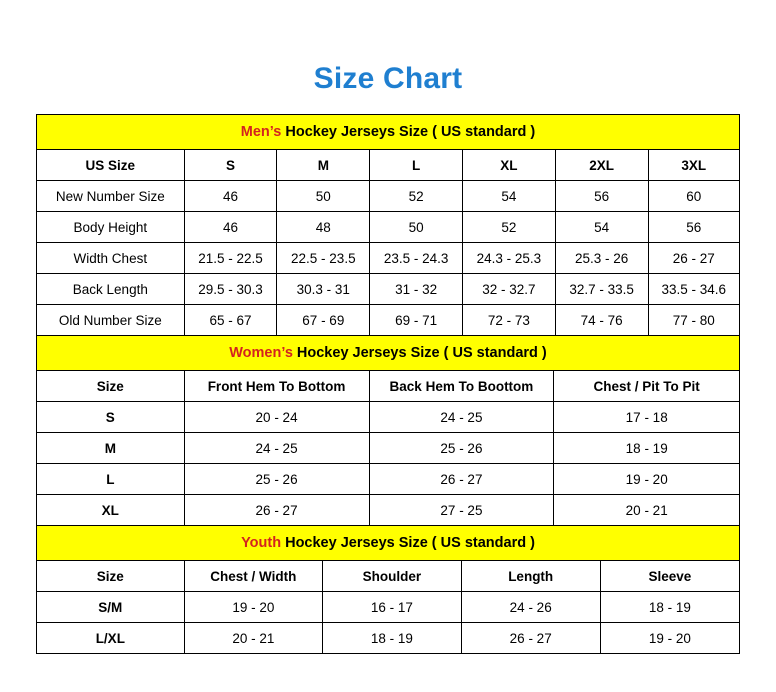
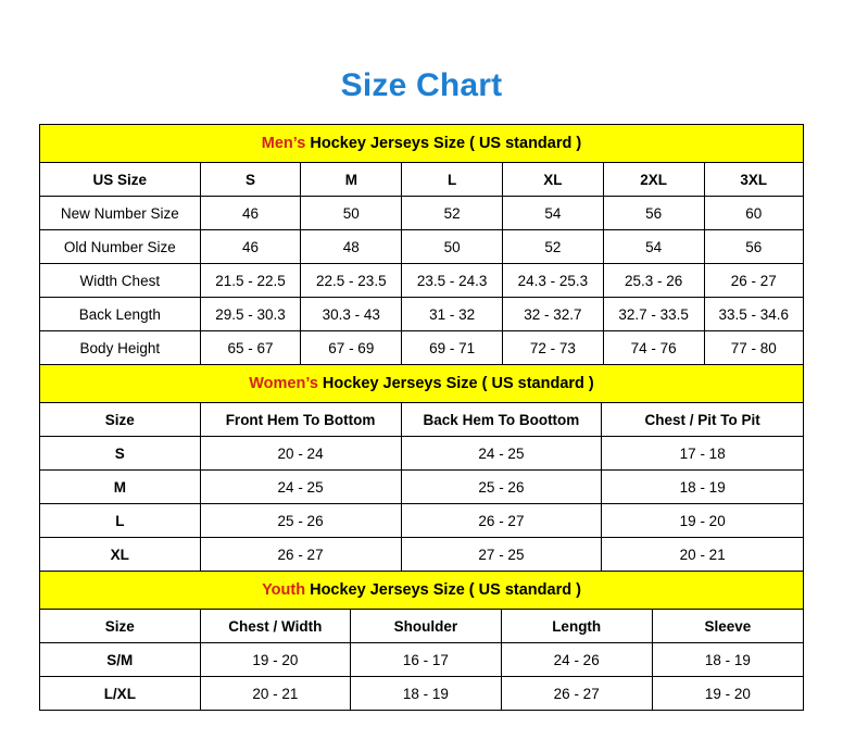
  Size Chart
  Men’s Hockey Jerseys Size ( US standard )
  US Size	S	M	L	XL	2XL	3XL
  New Number Size	46	50	52	54	56	60
- Body Height	46	48	50	52	54	56
+ Old Number Size	46	48	50	52	54	56
  Width Chest	21.5 - 22.5	22.5 - 23.5	23.5 - 24.3	24.3 - 25.3	25.3 - 26	26 - 27
- Back Length	29.5 - 30.3	30.3 - 31	31 - 32	32 - 32.7	32.7 - 33.5	33.5 - 34.6
+ Back Length	29.5 - 30.3	30.3 - 43	31 - 32	32 - 32.7	32.7 - 33.5	33.5 - 34.6
- Old Number Size	65 - 67	67 - 69	69 - 71	72 - 73	74 - 76	77 - 80
+ Body Height	65 - 67	67 - 69	69 - 71	72 - 73	74 - 76	77 - 80
  Women’s Hockey Jerseys Size ( US standard )
  Size	Front Hem To Bottom	Back Hem To Boottom	Chest / Pit To Pit
  S	20 - 24	24 - 25	17 - 18
  M	24 - 25	25 - 26	18 - 19
  L	25 - 26	26 - 27	19 - 20
  XL	26 - 27	27 - 25	20 - 21
  Youth Hockey Jerseys Size ( US standard )
  Size	Chest / Width	Shoulder	Length	Sleeve
  S/M	19 - 20	16 - 17	24 - 26	18 - 19
  L/XL	20 - 21	18 - 19	26 - 27	19 - 20
